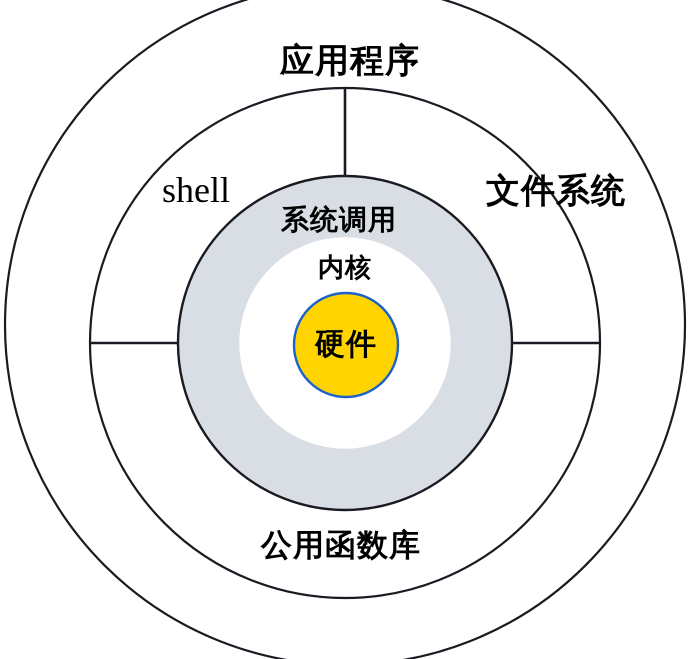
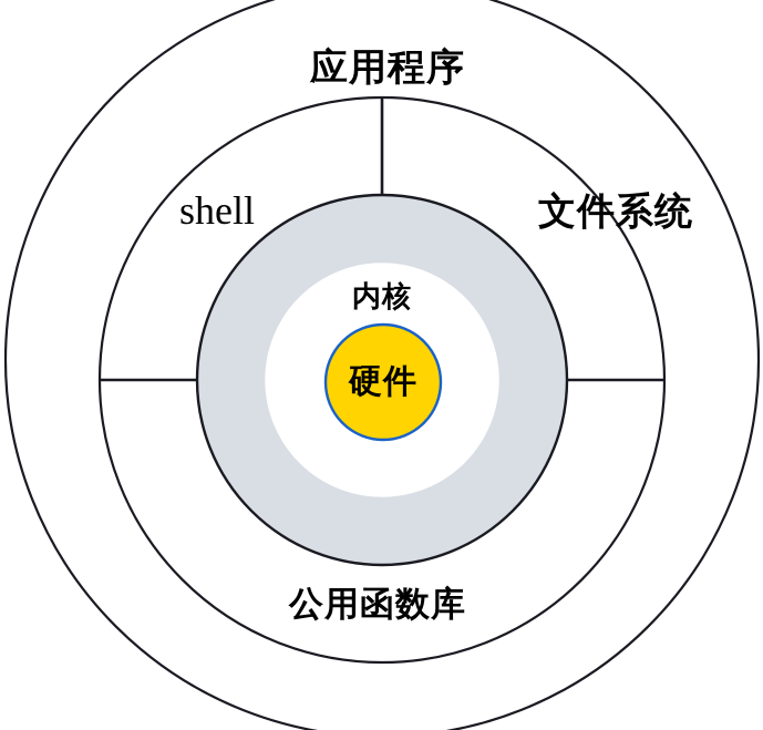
  应用程序
  shell
  文件系统
- 系统调用
  内核
  硬件
  公用函数库
